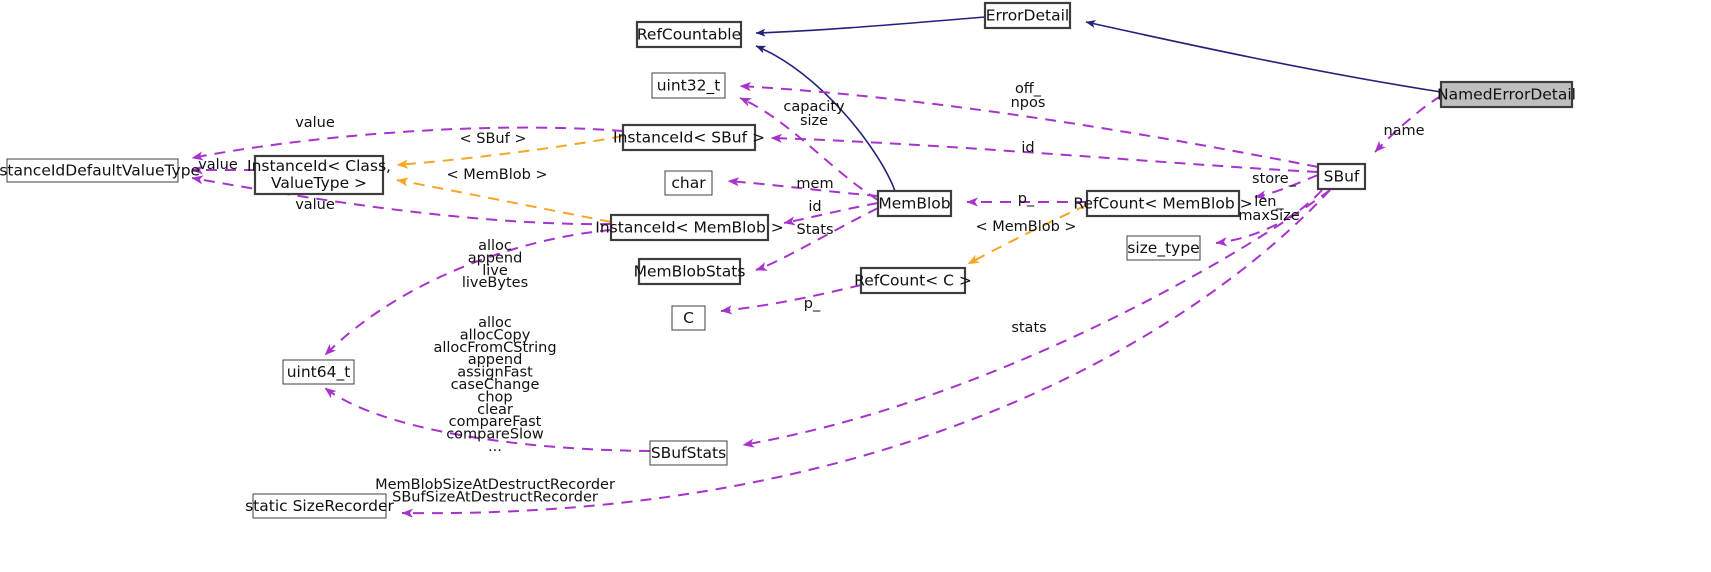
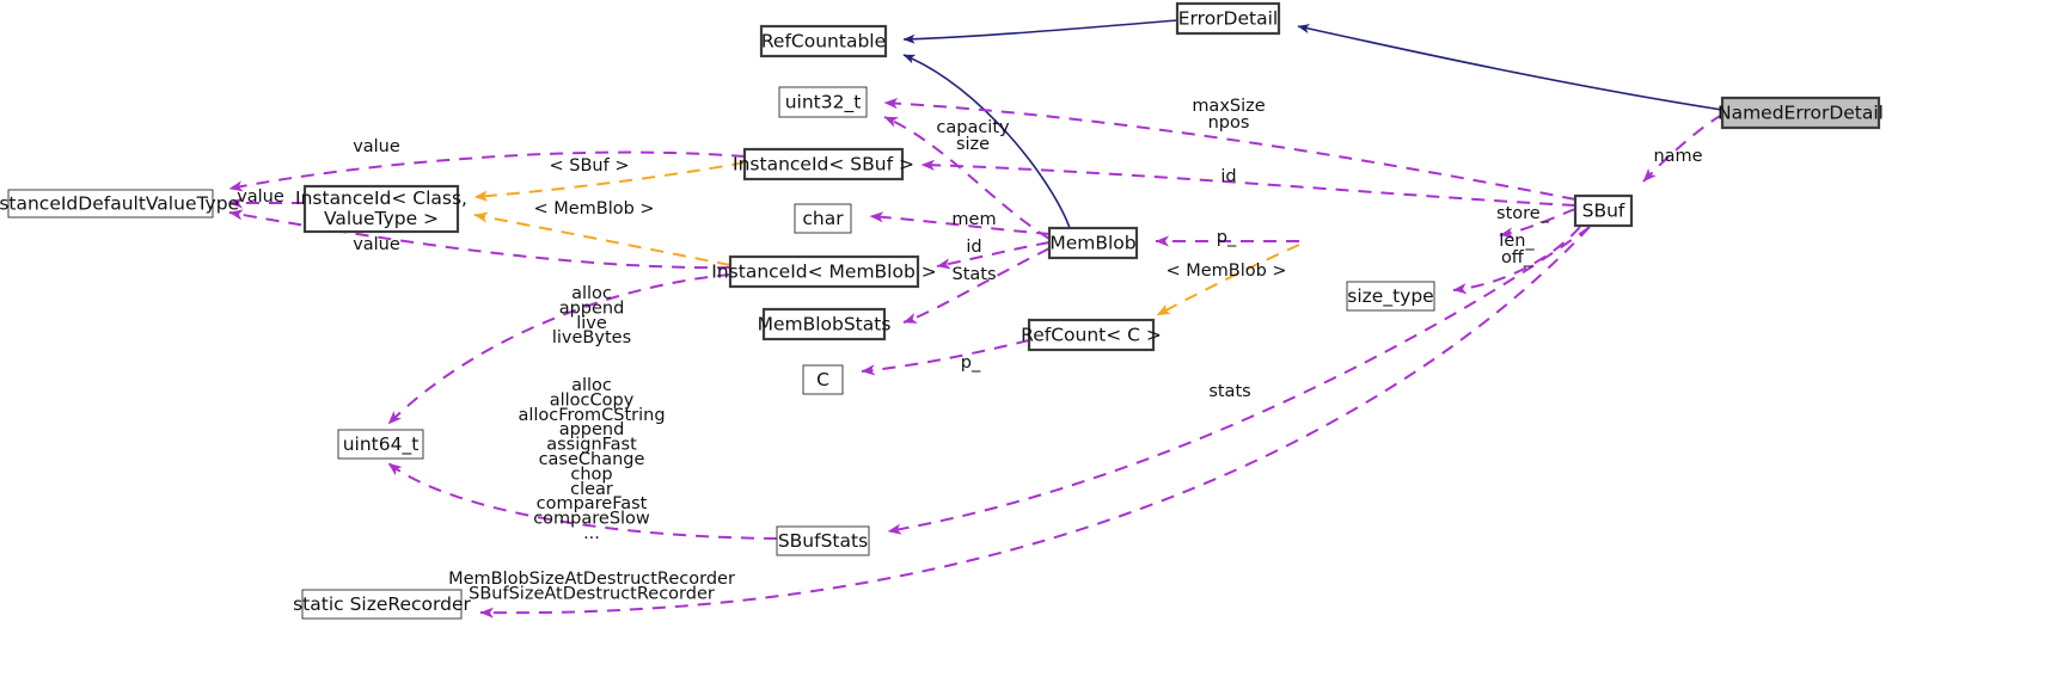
  stanceIdDefaultValueType
  InstanceId< Class,
  ValueType >
  InstanceId< SBuf >
  InstanceId< MemBlob >
  uint32_t
  char
  RefCountable
  ErrorDetail
  NamedErrorDetail
  MemBlob
  MemBlobStats
  C
  RefCount< C >
- RefCount< MemBlob >
  size_type
  SBuf
  uint64_t
  SBufStats
  static SizeRecorder
  value
  value
  value
  < SBuf >
  < MemBlob >
  capacity
  size
- off_
+ maxSize
  npos
  id
  mem
  id
  Stats
  p_
  < MemBlob >
  p_
  store_
  len_
- maxSize
+ off_
  name
  stats
  alloc
  append
  live
  liveBytes
  alloc
  allocCopy
  allocFromCString
  append
  assignFast
  caseChange
  chop
  clear
  compareFast
  compareSlow
  ...
  MemBlobSizeAtDestructRecorder
  SBufSizeAtDestructRecorder
